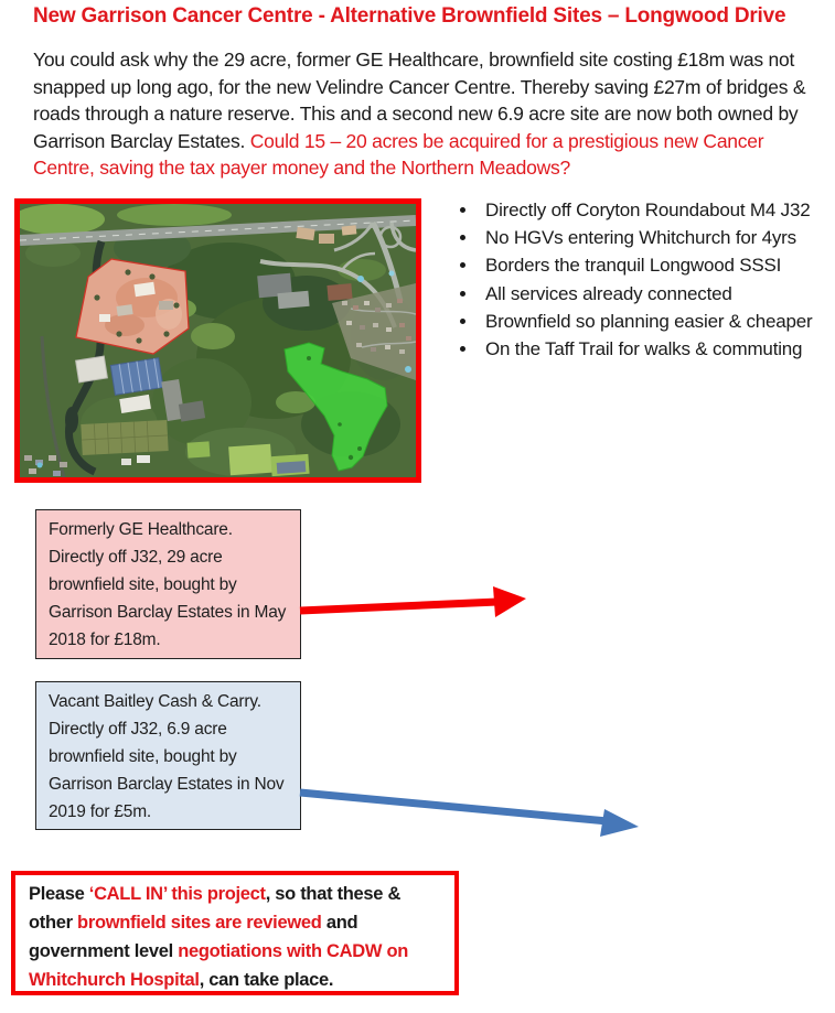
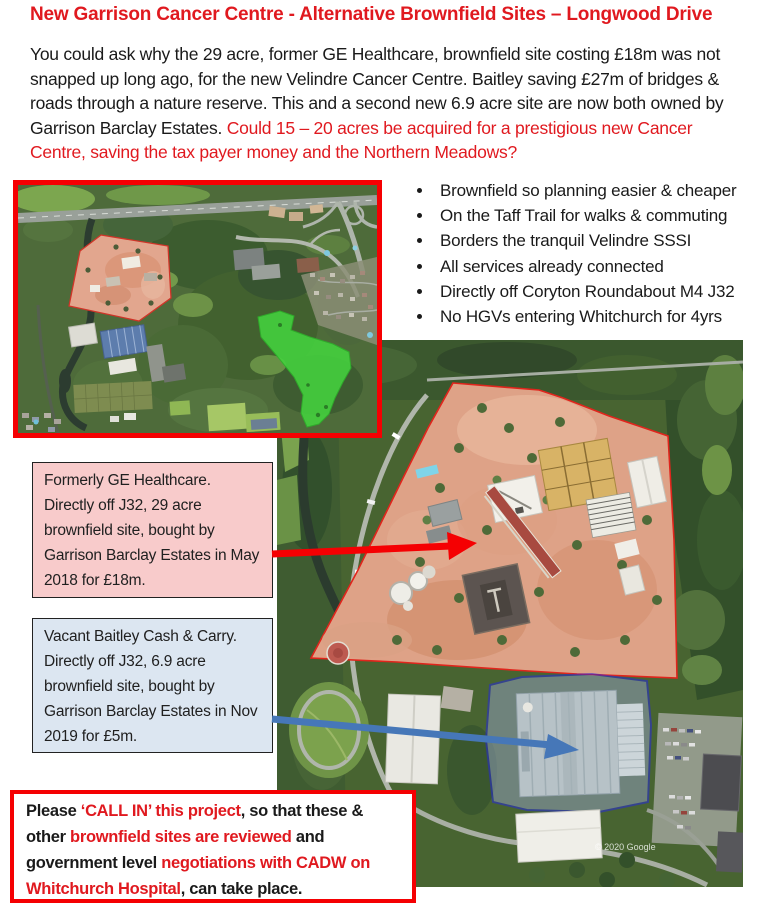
  New Garrison Cancer Centre - Alternative Brownfield Sites – Longwood Drive
- You could ask why the 29 acre, former GE Healthcare, brownfield site costing £18m was not snapped up long ago, for the new Velindre Cancer Centre. Thereby saving £27m of bridges & roads through a nature reserve. This and a second new 6.9 acre site are now both owned by Garrison Barclay Estates. Could 15 – 20 acres be acquired for a prestigious new Cancer Centre, saving the tax payer money and the Northern Meadows?
+ You could ask why the 29 acre, former GE Healthcare, brownfield site costing £18m was not snapped up long ago, for the new Velindre Cancer Centre. Baitley saving £27m of bridges & roads through a nature reserve. This and a second new 6.9 acre site are now both owned by Garrison Barclay Estates. Could 15 – 20 acres be acquired for a prestigious new Cancer Centre, saving the tax payer money and the Northern Meadows?
- Directly off Coryton Roundabout M4 J32
+ Brownfield so planning easier & cheaper
- No HGVs entering Whitchurch for 4yrs
+ On the Taff Trail for walks & commuting
- Borders the tranquil Longwood SSSI
+ Borders the tranquil Velindre SSSI
  All services already connected
- Brownfield so planning easier & cheaper
+ Directly off Coryton Roundabout M4 J32
- On the Taff Trail for walks & commuting
+ No HGVs entering Whitchurch for 4yrs
+ © 2020 Google
  Formerly GE Healthcare. Directly off J32, 29 acre brownfield site, bought by Garrison Barclay Estates in May 2018 for £18m.
  Vacant Baitley Cash & Carry. Directly off J32, 6.9 acre brownfield site, bought by Garrison Barclay Estates in Nov 2019 for £5m.
  Please ‘CALL IN’ this project, so that these & other brownfield sites are reviewed and government level negotiations with CADW on Whitchurch Hospital, can take place.
